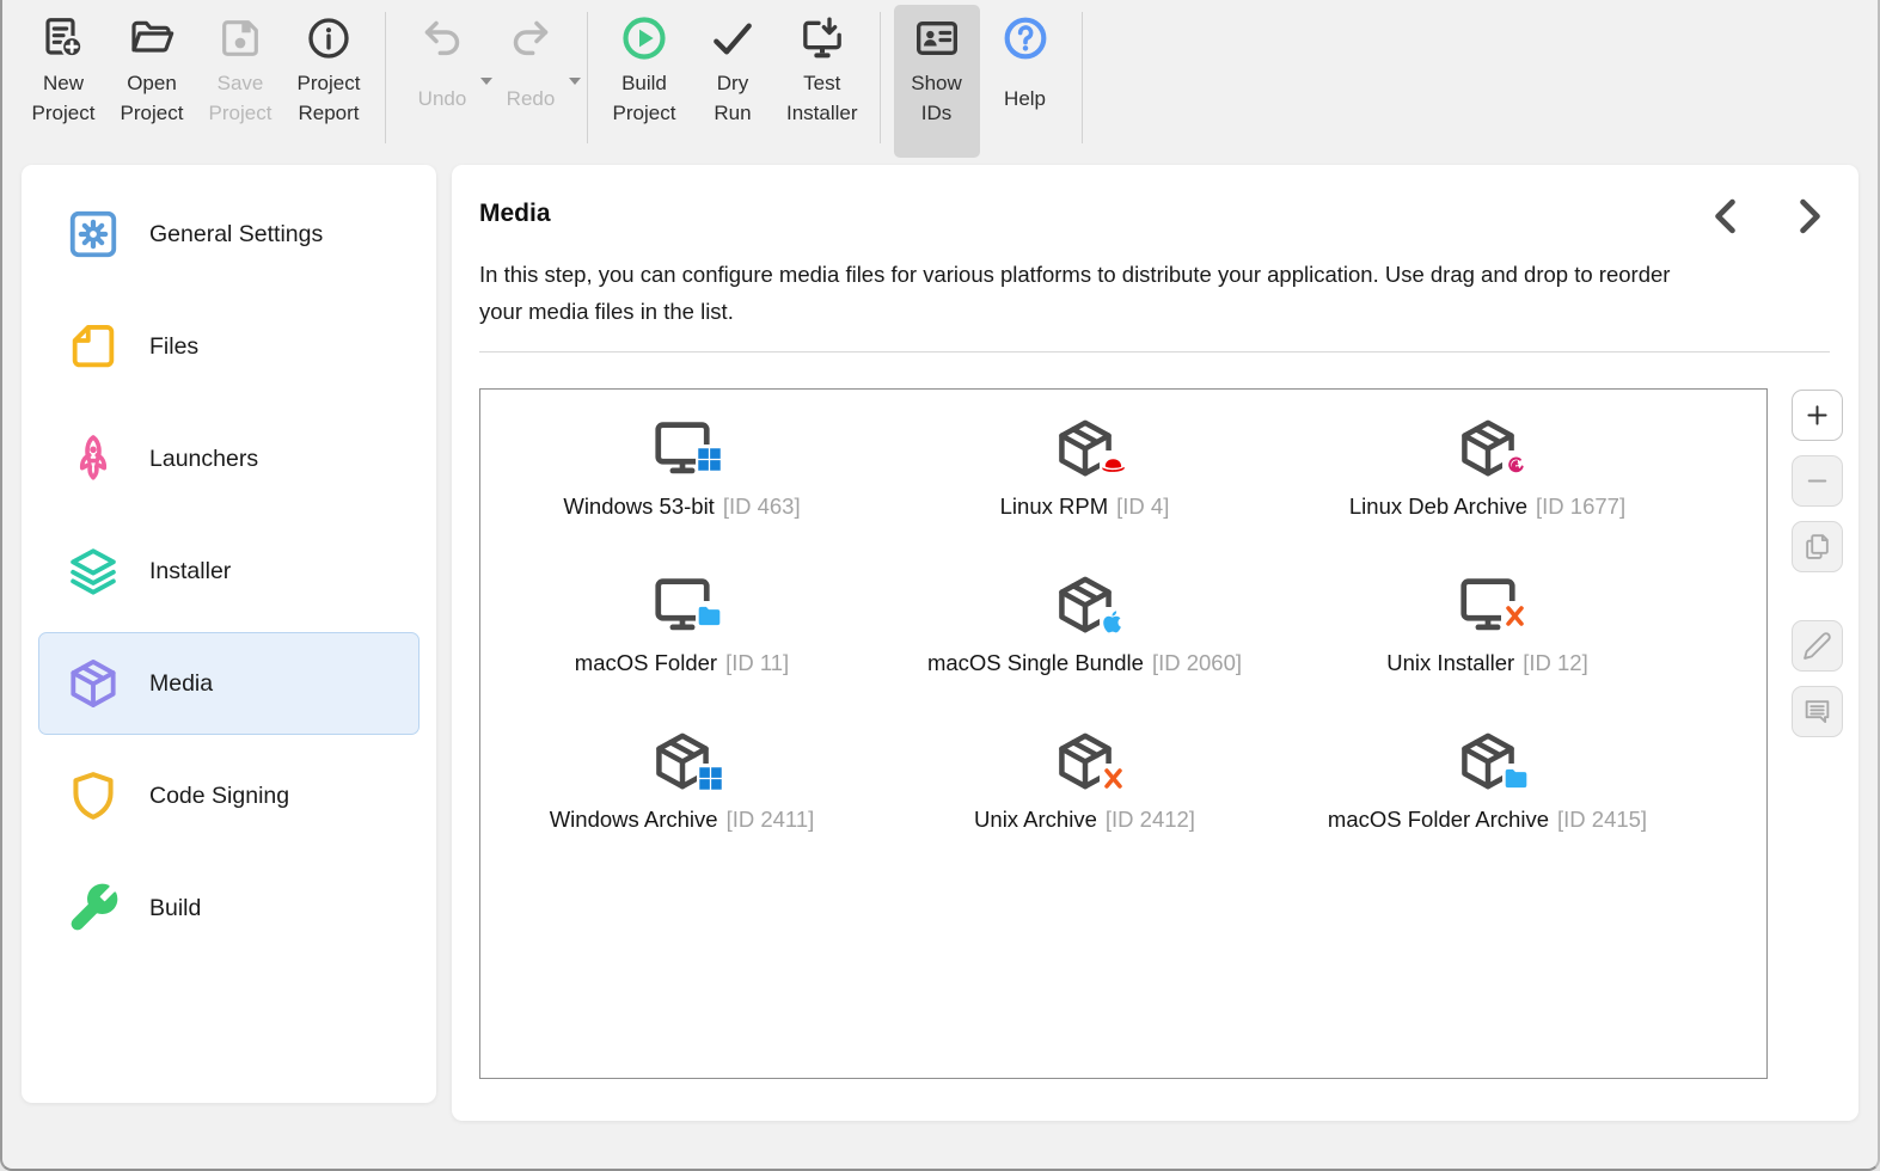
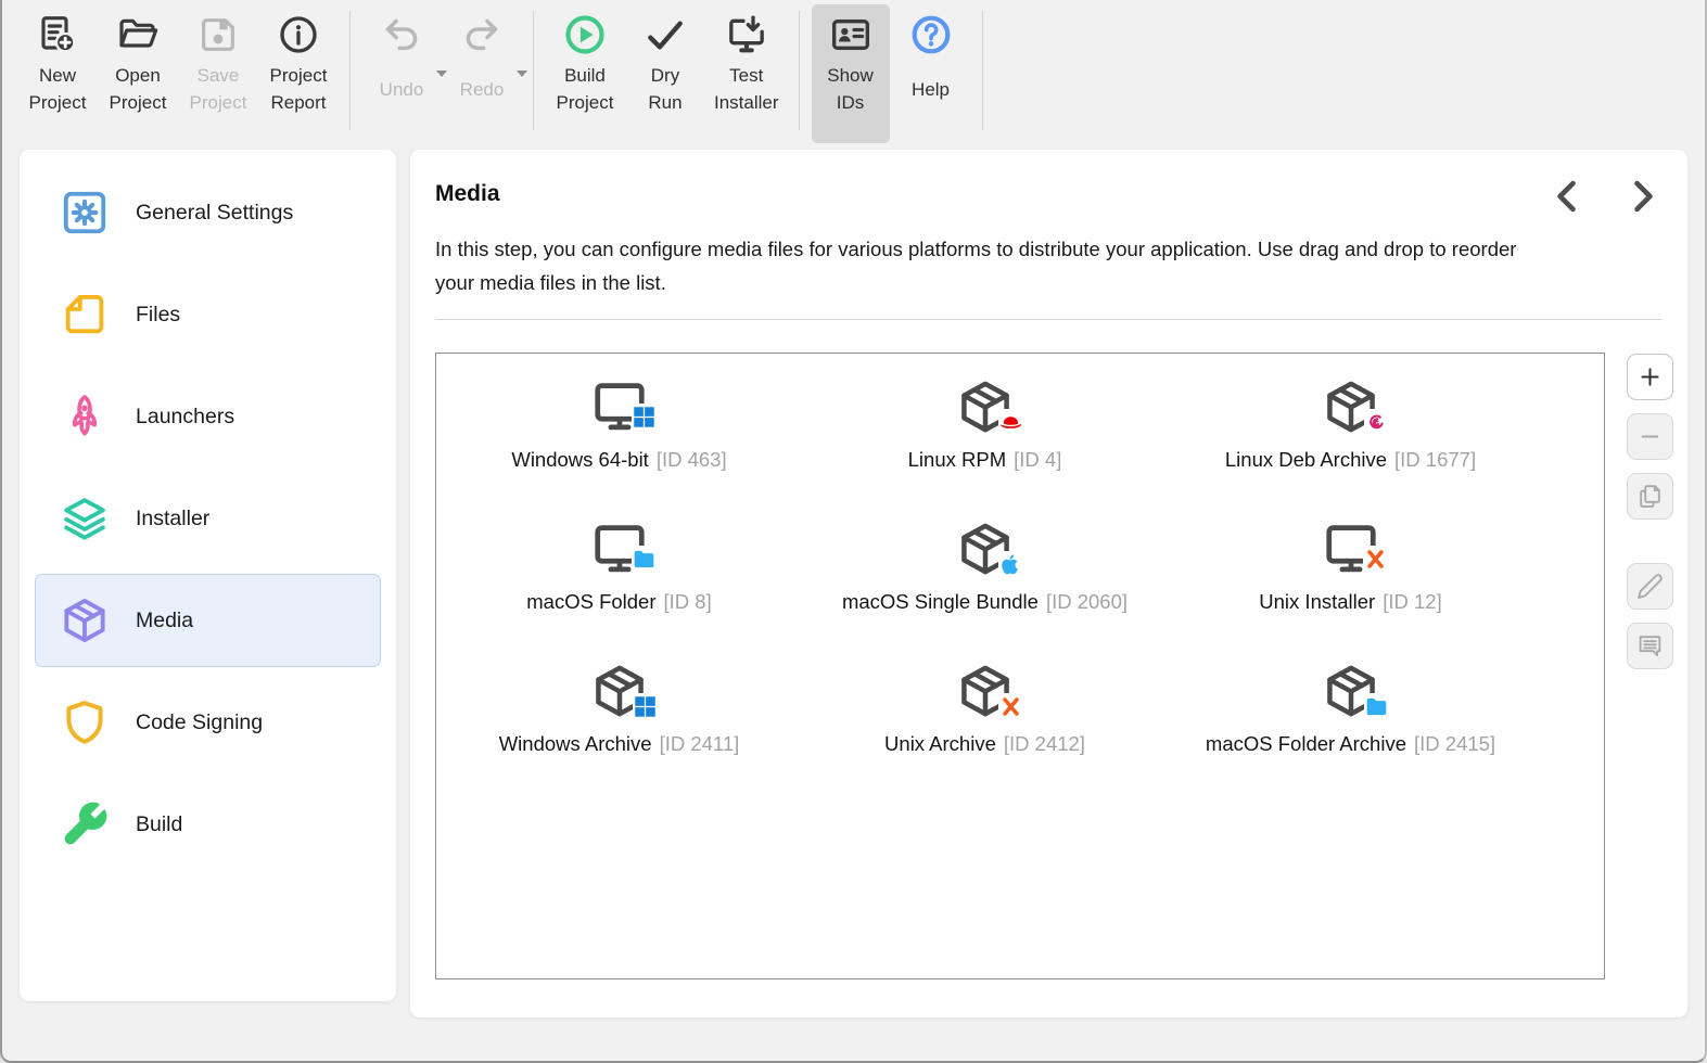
  New
  Project
  Open
  Project
  Save
  Project
  Project
  Report
  Undo
  Redo
  Build
  Project
  Dry
  Run
  Test
  Installer
  Show
  IDs
  Help
  General Settings
  Files
  Launchers
  Installer
  Media
  Code Signing
  Build
  Media
  In this step, you can configure media files for various platforms to distribute your application. Use drag and drop to reorder your media files in the list.
- Windows 53-bit [ID 463]
+ Windows 64-bit [ID 463]
  Linux RPM [ID 4]
  Linux Deb Archive [ID 1677]
- macOS Folder [ID 11]
+ macOS Folder [ID 8]
  macOS Single Bundle [ID 2060]
  Unix Installer [ID 12]
  Windows Archive [ID 2411]
  Unix Archive [ID 2412]
  macOS Folder Archive [ID 2415]
